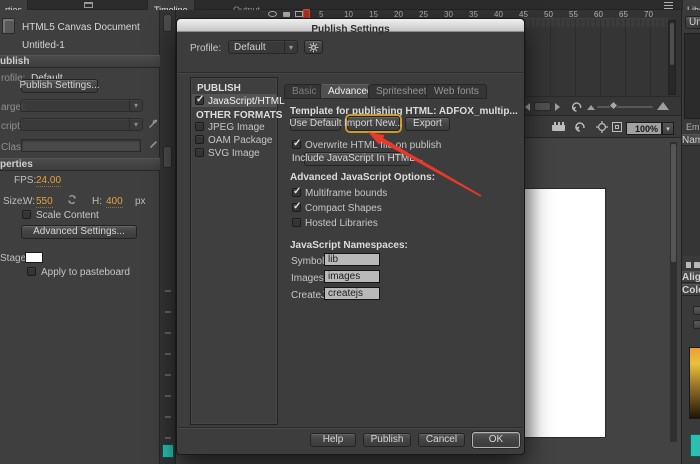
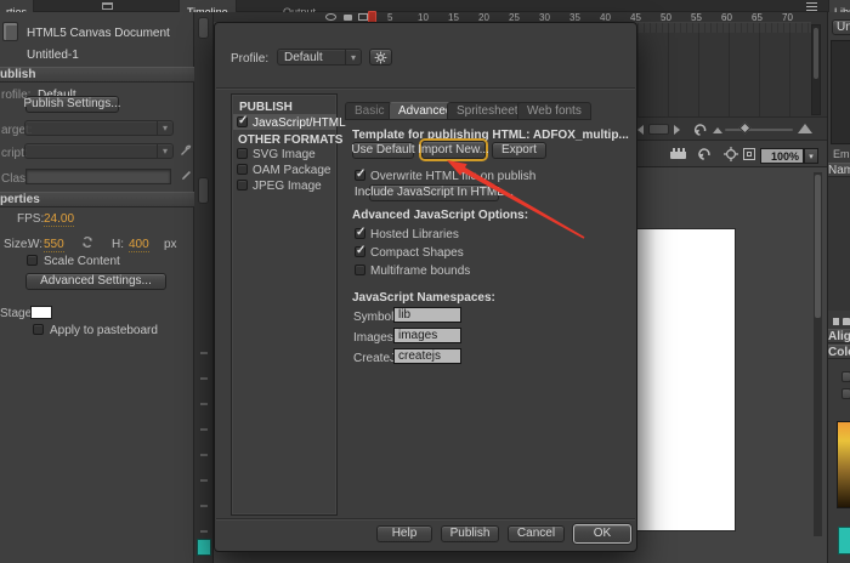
  HTML5 Canvas Document
  Untitled-1
  ublish
  rofile
  Publish Settings...
  arget:
  cript:
  perties
  FPS:
  24.00
  Size:
  W:
  550
  H:
  400
  px
  Scale Content
  Advanced Settings...
  Stage
  Apply to pasteboard
  5
  10
  15
  20
  25
  30
  35
  40
  45
  50
  55
  60
  65
  70
  100%
  Nam
  Alig
  Col
- Publish Settings
  Profile:
  Default
  PUBLISH
  JavaScript/HTML
  OTHER FORMATS
- JPEG Image
+ SVG Image
  OAM Package
- SVG Image
+ JPEG Image
  Basic
  Advance
  Spriteshee
  Web fonts
  Template for publishing HTML: ADFOX_multip...
  Use Default
  Import New...
  Export
  Overwrite HTML fil on publish
  Include JavaScript In HTM..
  Advanced JavaScript Options:
- Multiframe bounds
+ Hosted Libraries
  Compact Shapes
- Hosted Libraries
+ Multiframe bounds
  JavaScript Namespaces:
  lib
  Images
  images
  createjs
  Help
  Publish
  Cancel
  OK
